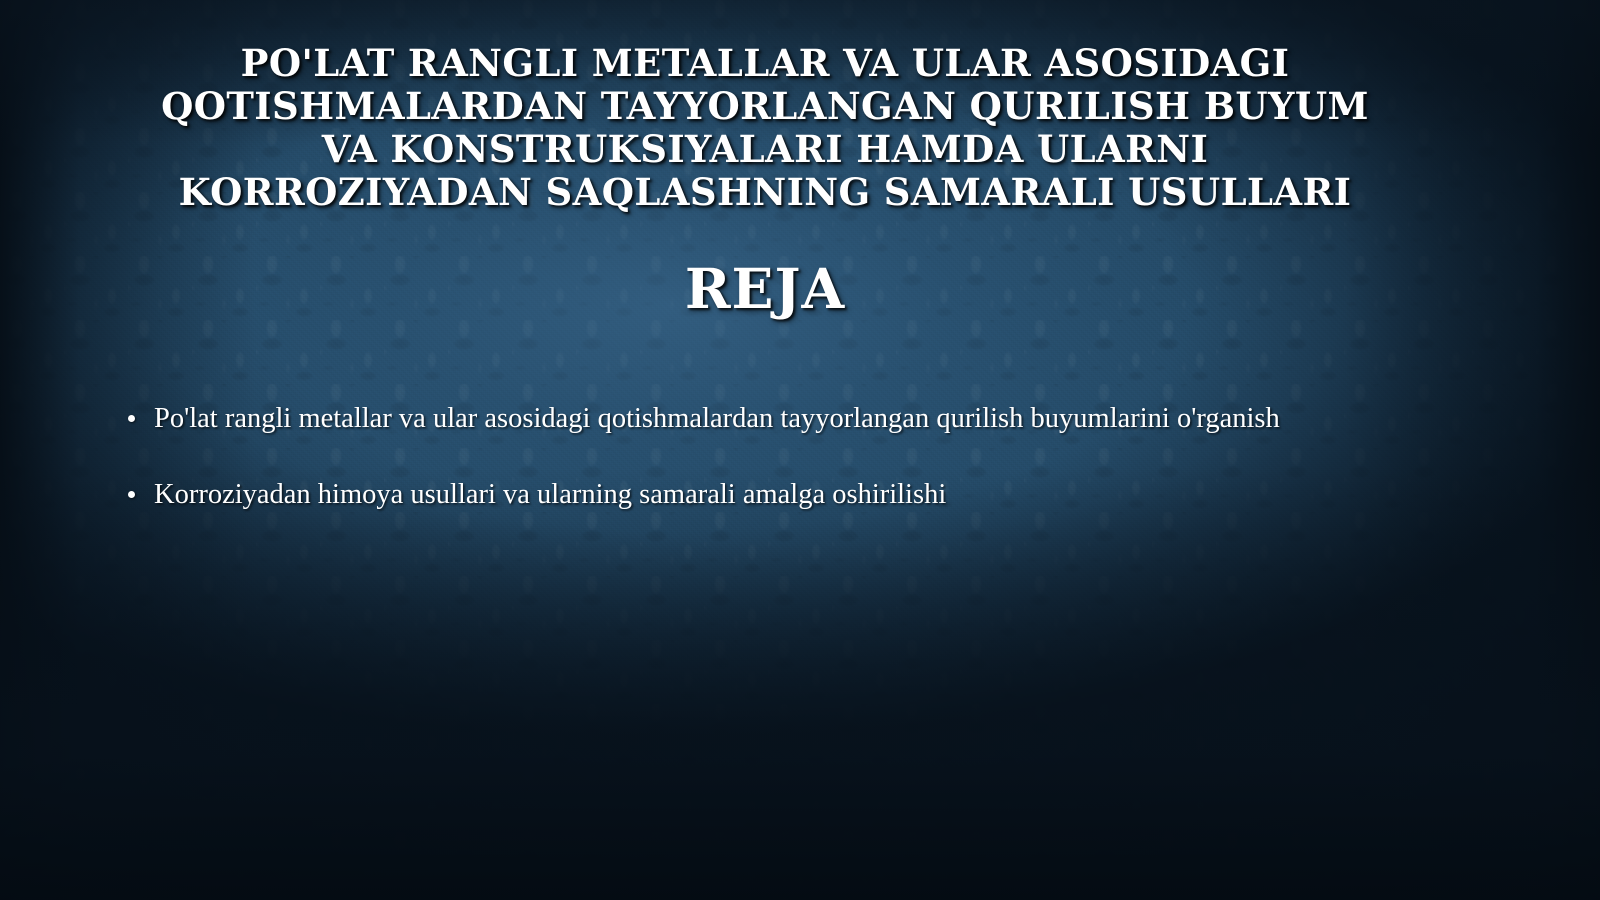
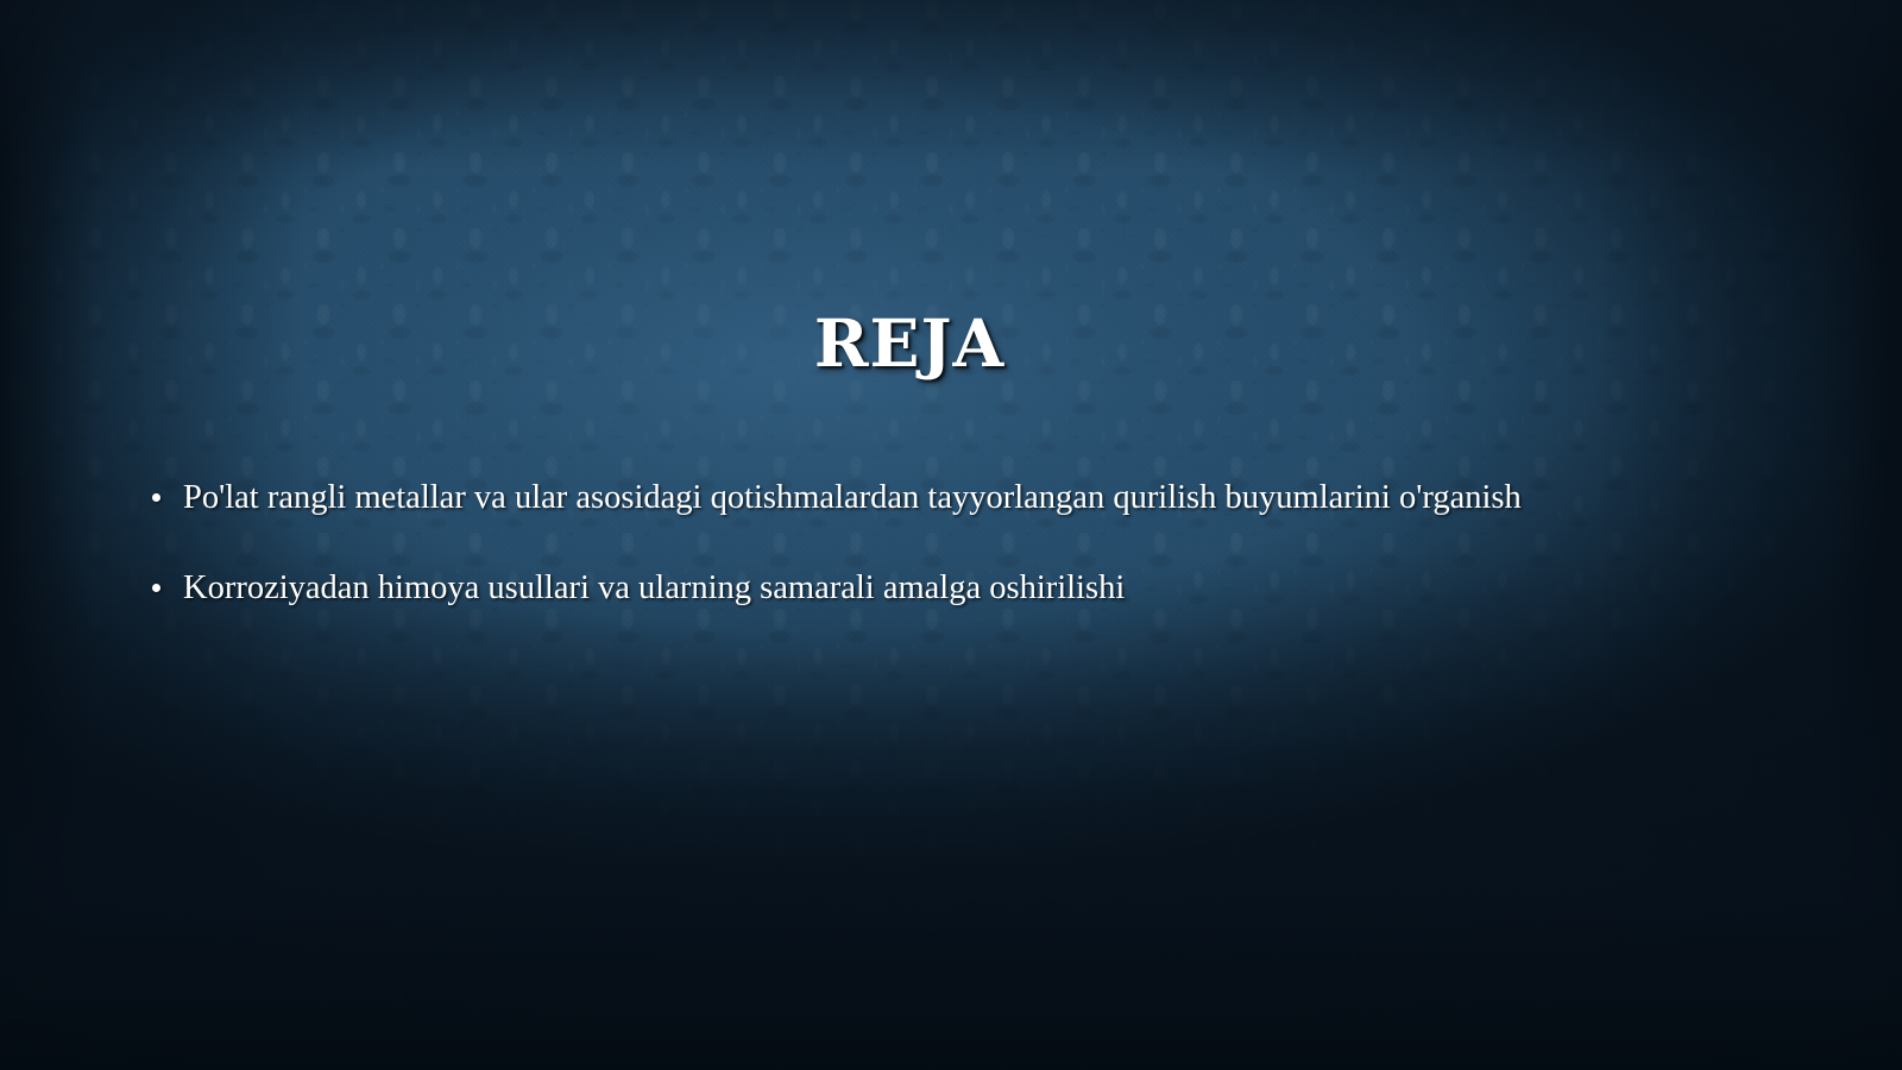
- PO'LAT RANGLI METALLAR VA ULAR ASOSIDAGI QOTISHMALARDAN TAYYORLANGAN QURILISH BUYUM VA KONSTRUKSIYALARI HAMDA ULARNI KORROZIYADAN SAQLASHNING SAMARALI USULLARI
  REJA
  Po'lat rangli metallar va ular asosidagi qotishmalardan tayyorlangan qurilish buyumlarini o'rganish
  Korroziyadan himoya usullari va ularning samarali amalga oshirilishi
